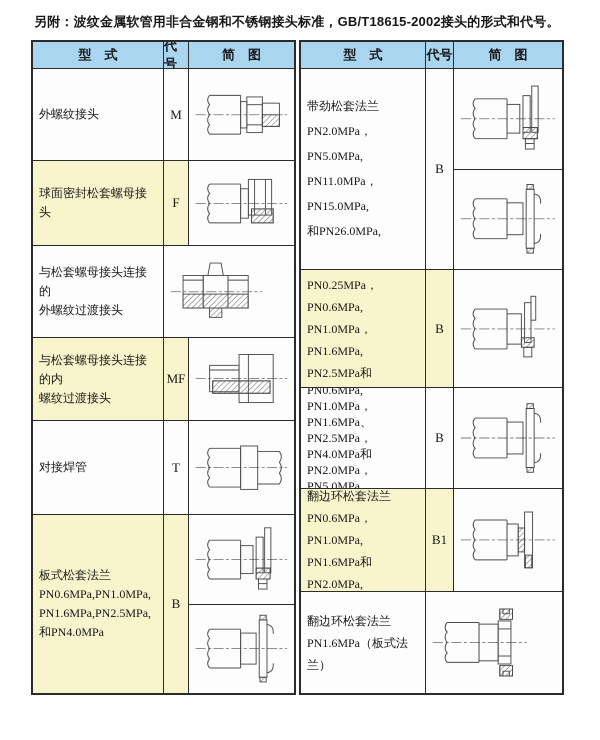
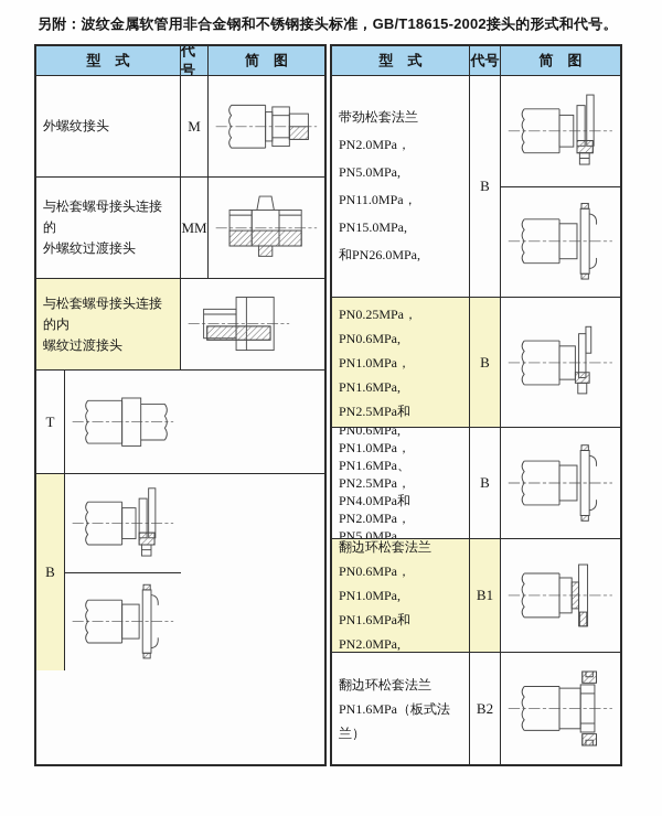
  另附：波纹金属软管用非合金钢和不锈钢接头标准，GB/T18615-2002接头的形式和代号。
  型 式
  代号
  简 图
  外螺纹接头
  M
- 球面密封松套螺母接头
- F
  与松套螺母接头连接的
  外螺纹过渡接头
+ MM
  与松套螺母接头连接的内
  螺纹过渡接头
- MF
- 对接焊管
  T
- 板式松套法兰
- PN0.6MPa,PN1.0MPa,
- PN1.6MPa,PN2.5MPa,
- 和PN4.0MPa
  B
  型 式
  代号
  简 图
  带劲松套法兰
  PN2.0MPa，PN5.0MPa,
  PN11.0MPa，PN15.0MPa,
  和PN26.0MPa,
  B
  PN0.25MPa，PN0.6MPa,
  PN1.0MPa，PN1.6MPa,
  B
  PN1.0MPa，PN1.6MPa、
  PN2.5MPa，PN4.0MPa和
  PN2.0MPa，PN5.0MPa,
  B
  翻边环松套法兰
  PN0.6MPa，PN1.0MPa,
  PN1.6MPa和PN2.0MPa,
  B1
  翻边环松套法兰
  PN1.6MPa（板式法兰）
+ B2
